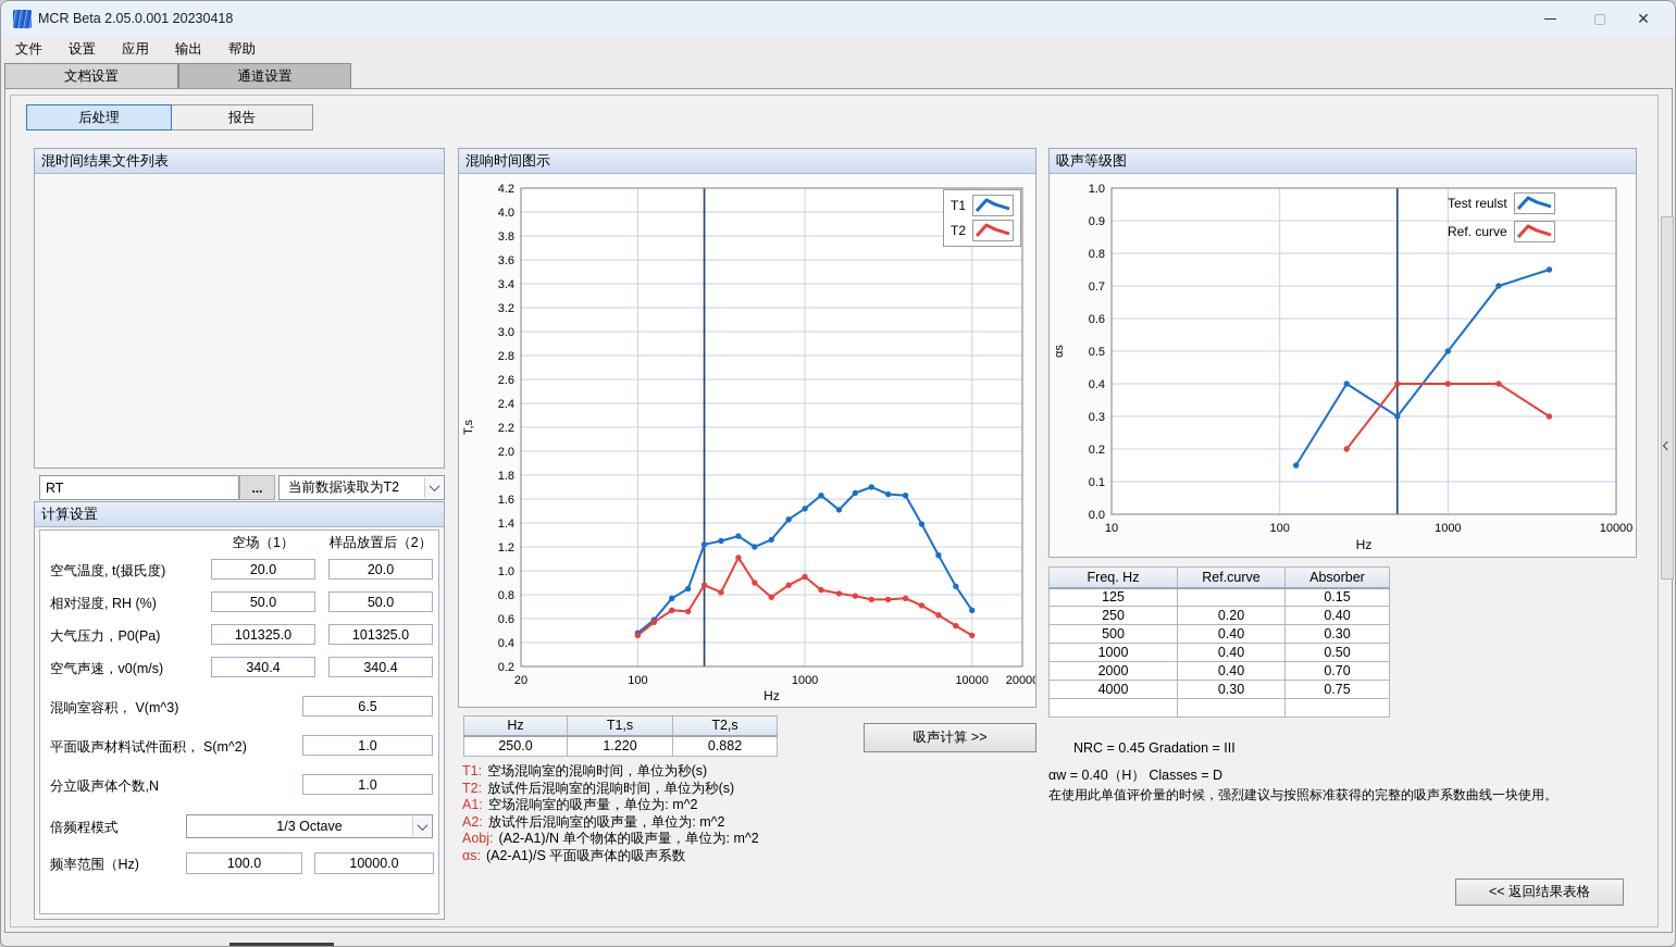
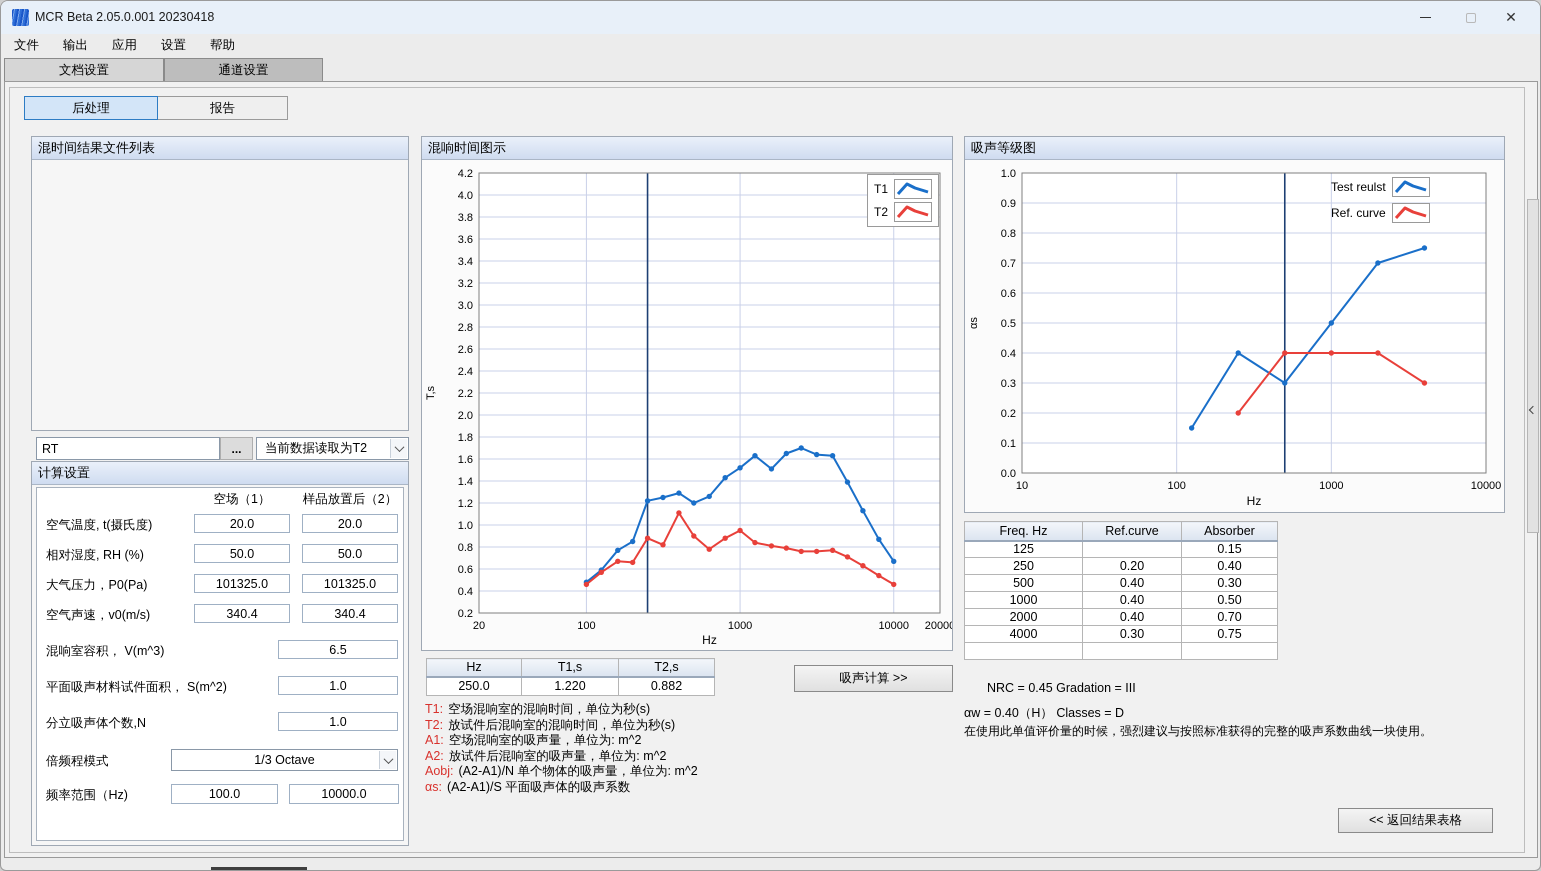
  MCR Beta 2.05.0.001 20230418
  ✕
  文件
- 设置
+ 输出
  应用
- 输出
+ 设置
  帮助
  文档设置
  通道设置
  后处理
  报告
  混时间结果文件列表
  RT
  ...
  当前数据读取为T2
  计算设置
  空场（1）
  样品放置后（2）
  空气温度, t(摄氏度)
  20.0
  20.0
  相对湿度, RH (%)
  50.0
  50.0
  大气压力，P0(Pa)
  101325.0
  101325.0
  空气声速，v0(m/s)
  340.4
  340.4
  混响室容积， V(m^3)
  6.5
  平面吸声材料试件面积， S(m^2)
  1.0
  分立吸声体个数,N
  1.0
  倍频程模式
  1/3 Octave
  频率范围（Hz)
  100.0
  10000.0
  混响时间图示
  0.2
  0.4
  0.6
  0.8
  1.0
  1.2
  1.4
  1.6
  1.8
  2.0
  2.2
  2.4
  2.6
  2.8
  3.0
  3.2
  3.4
  3.6
  3.8
  4.0
  4.2
  20
  100
  1000
  10000
  2000
  Hz
  T1
  T2
  Hz	T1,s	T2,s
  250.0	1.220	0.882
  吸声计算 >>
  T1: 空场混响室的混响时间，单位为秒(s)
  T2: 放试件后混响室的混响时间，单位为秒(s)
  A1: 空场混响室的吸声量，单位为: m^2
  A2: 放试件后混响室的吸声量，单位为: m^2
  Aobj: (A2-A1)/N 单个物体的吸声量，单位为: m^2
  αs: (A2-A1)/S 平面吸声体的吸声系数
  吸声等级图
  0.0
  0.1
  0.2
  0.3
  0.4
  0.5
  0.6
  0.7
  0.8
  0.9
  1.0
  10
  100
  1000
  10000
  Hz
  Test reulst
  Ref. curve
  Freq. Hz	Ref.curve	Absorber
  125		0.15
  250	0.20	0.40
  500	0.40	0.30
  1000	0.40	0.50
  2000	0.40	0.70
  4000	0.30	0.75
  NRC = 0.45 Gradation = III
  αw = 0.40（H） Classes = D
  在使用此单值评价量的时候，强烈建议与按照标准获得的完整的吸声系数曲线一块使用。
  << 返回结果表格
